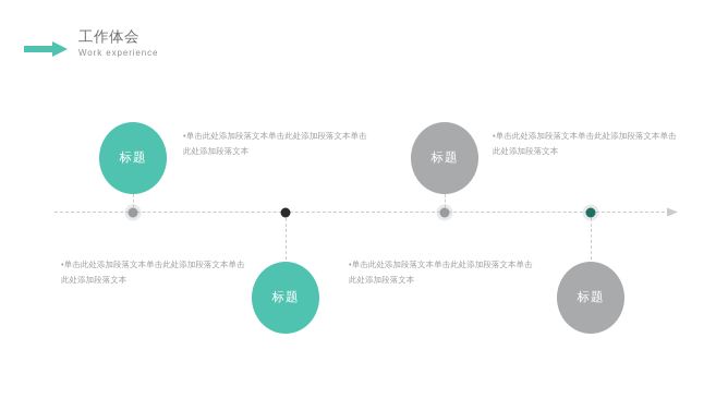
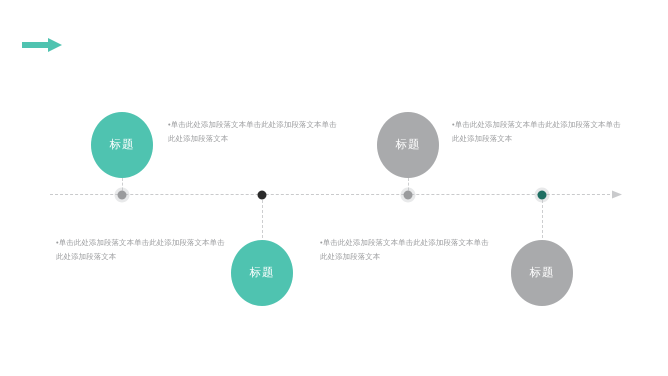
- 工作体会
- Work experience
  标题
  •单击此处添加段落文本单击此处添加段落文本单击
  此处添加段落文本
  标题
  •单击此处添加段落文本单击此处添加段落文本单击
  此处添加段落文本
  标题
  •单击此处添加段落文本单击此处添加段落文本单击
  此处添加段落文本
  标题
  •单击此处添加段落文本单击此处添加段落文本单击
  此处添加段落文本
